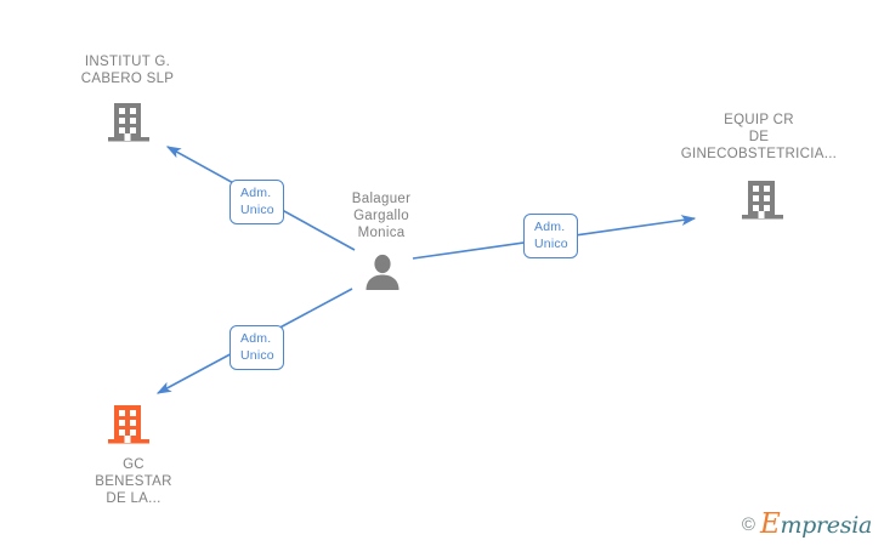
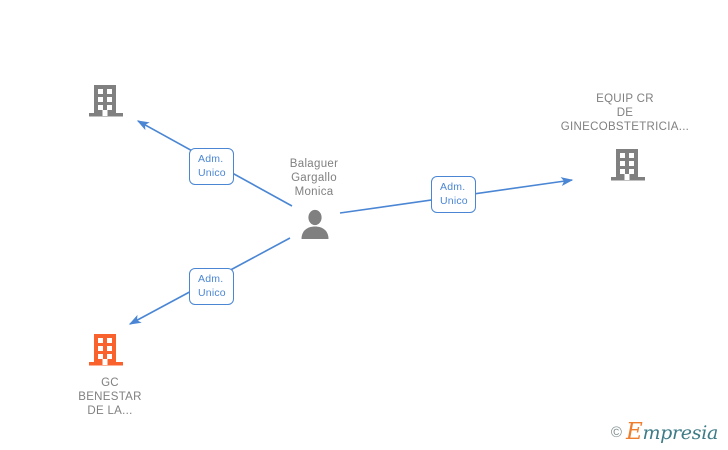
- INSTITUT G.
- CABERO SLP
  EQUIP CR
  DE
  GINECOBSTETRICIA...
  Balaguer
  Gargallo
  Monica
  GC
  BENESTAR
  DE LA...
  Adm.
  Unico
  Adm.
  Unico
  Adm.
  Unico
  ©
  Empresia
